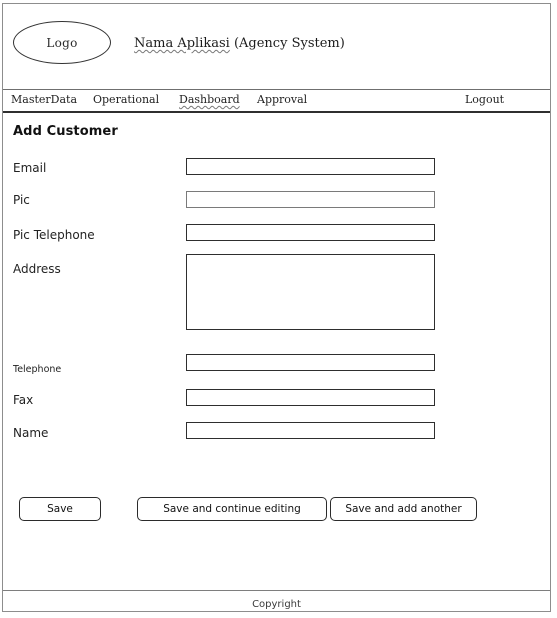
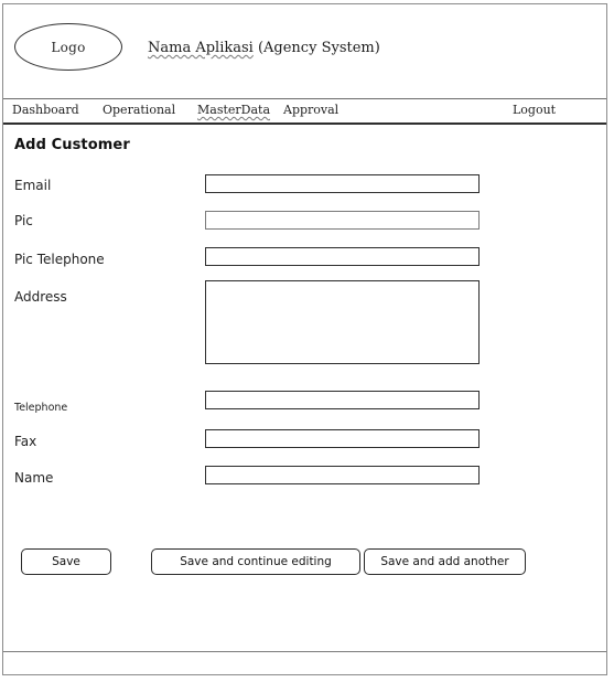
  Logo
  Nama Aplikasi (Agency System)
- MasterData
+ Dashboard
  Operational
- Dashboard
+ MasterData
  Approval
  Logout
  Add Customer
  Email
  Pic
  Pic Telephone
  Address
  Telephone
  Fax
  Name
  Save
  Save and continue editing
  Save and add another
- Copyright
